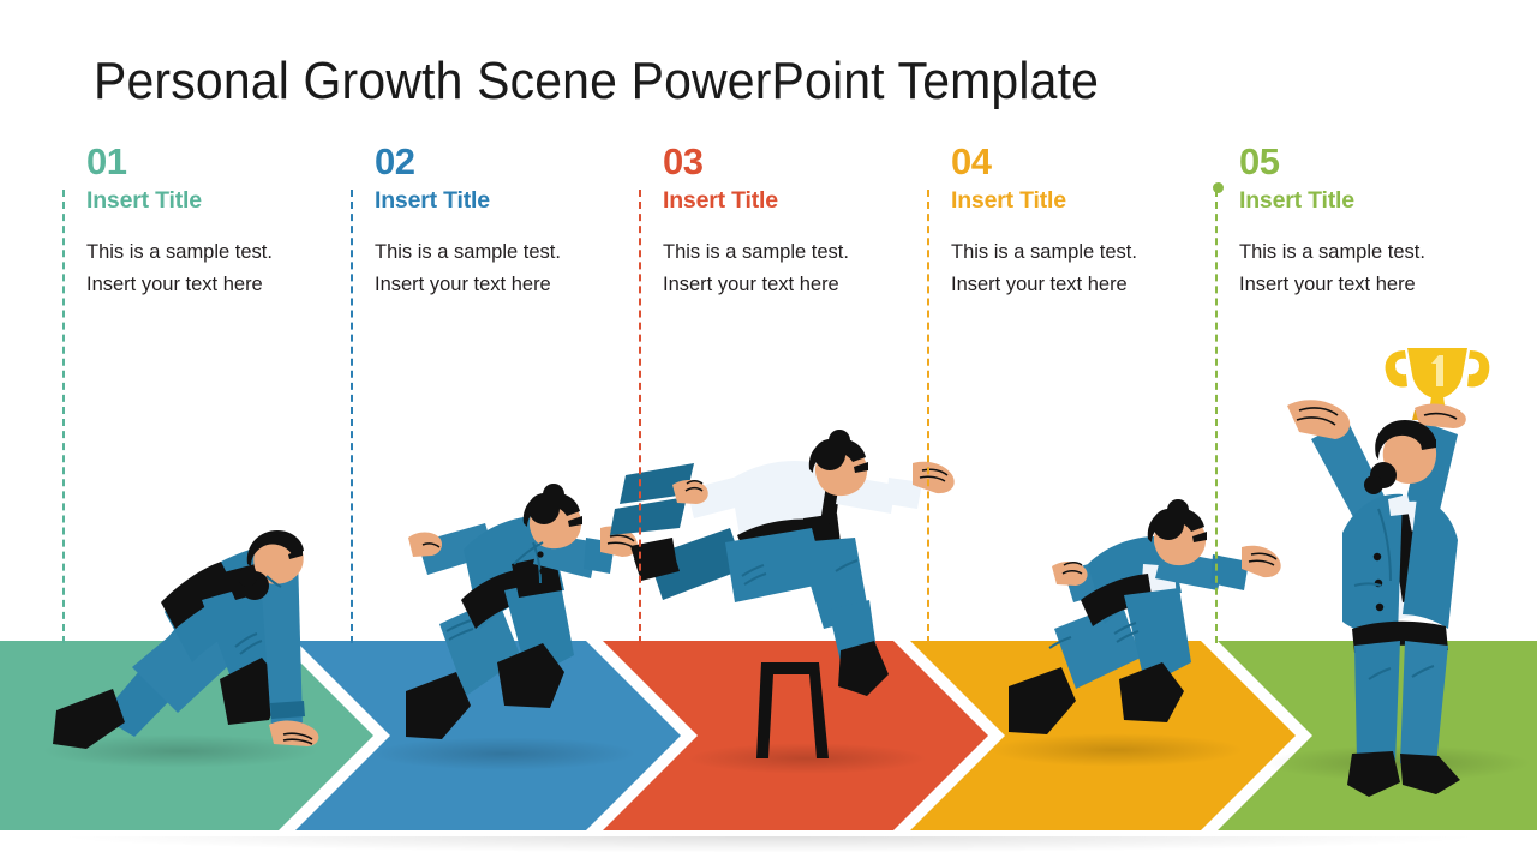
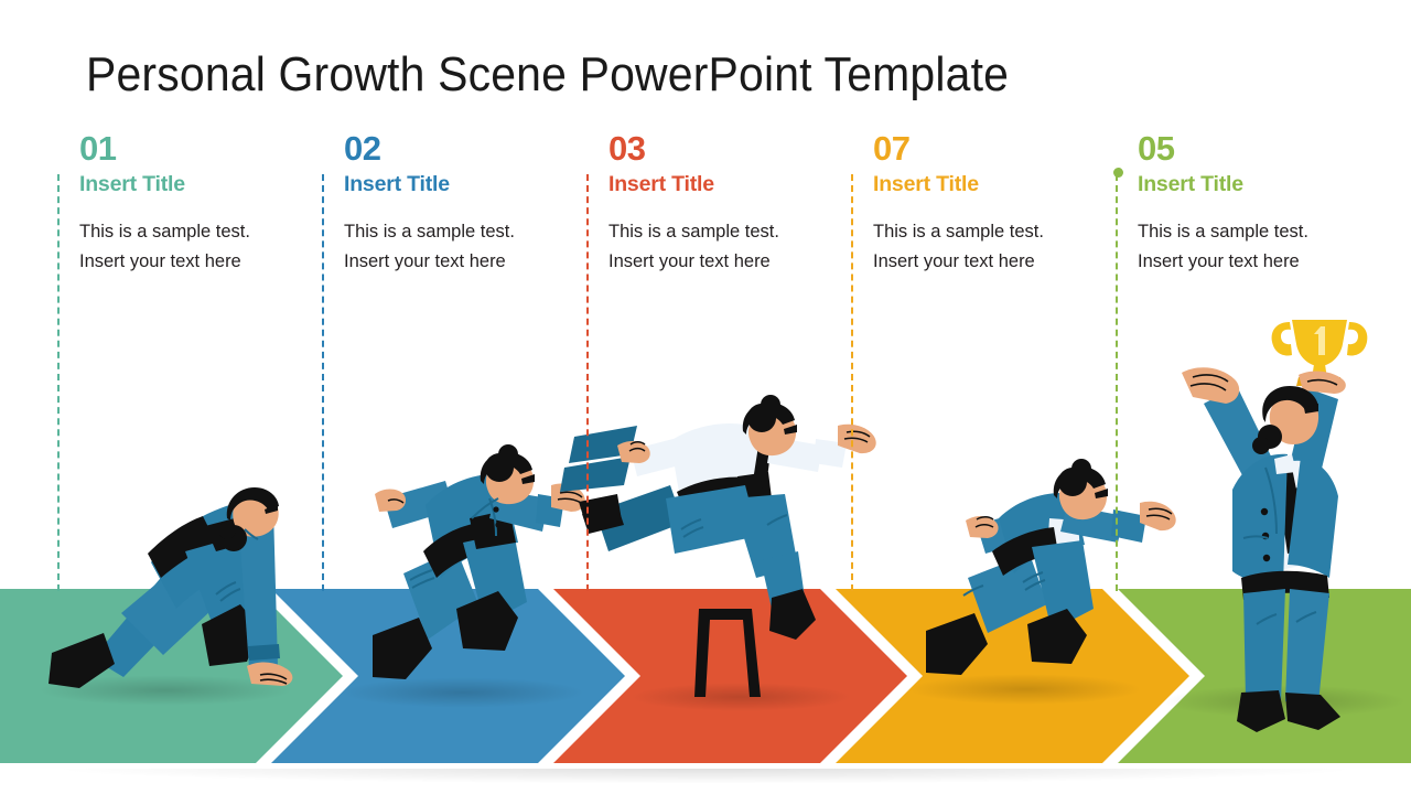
  Personal Growth Scene PowerPoint Template
  01
  Insert Title
  This is a sample test.
  Insert your text here
  02
  Insert Title
  This is a sample test.
  Insert your text here
  03
  Insert Title
  This is a sample test.
  Insert your text here
- 04
+ 07
  Insert Title
  This is a sample test.
  Insert your text here
  05
  Insert Title
  This is a sample test.
  Insert your text here
